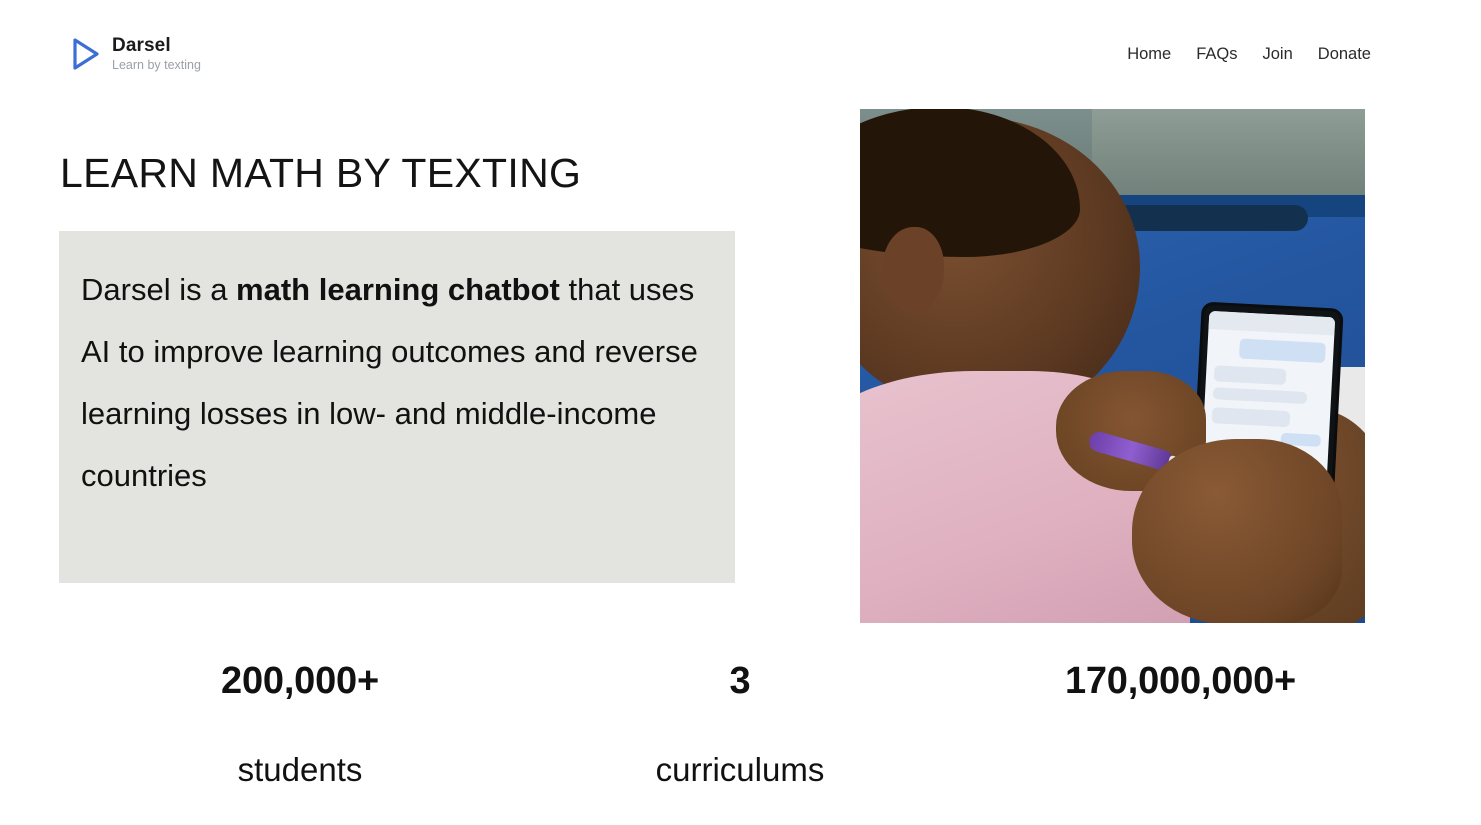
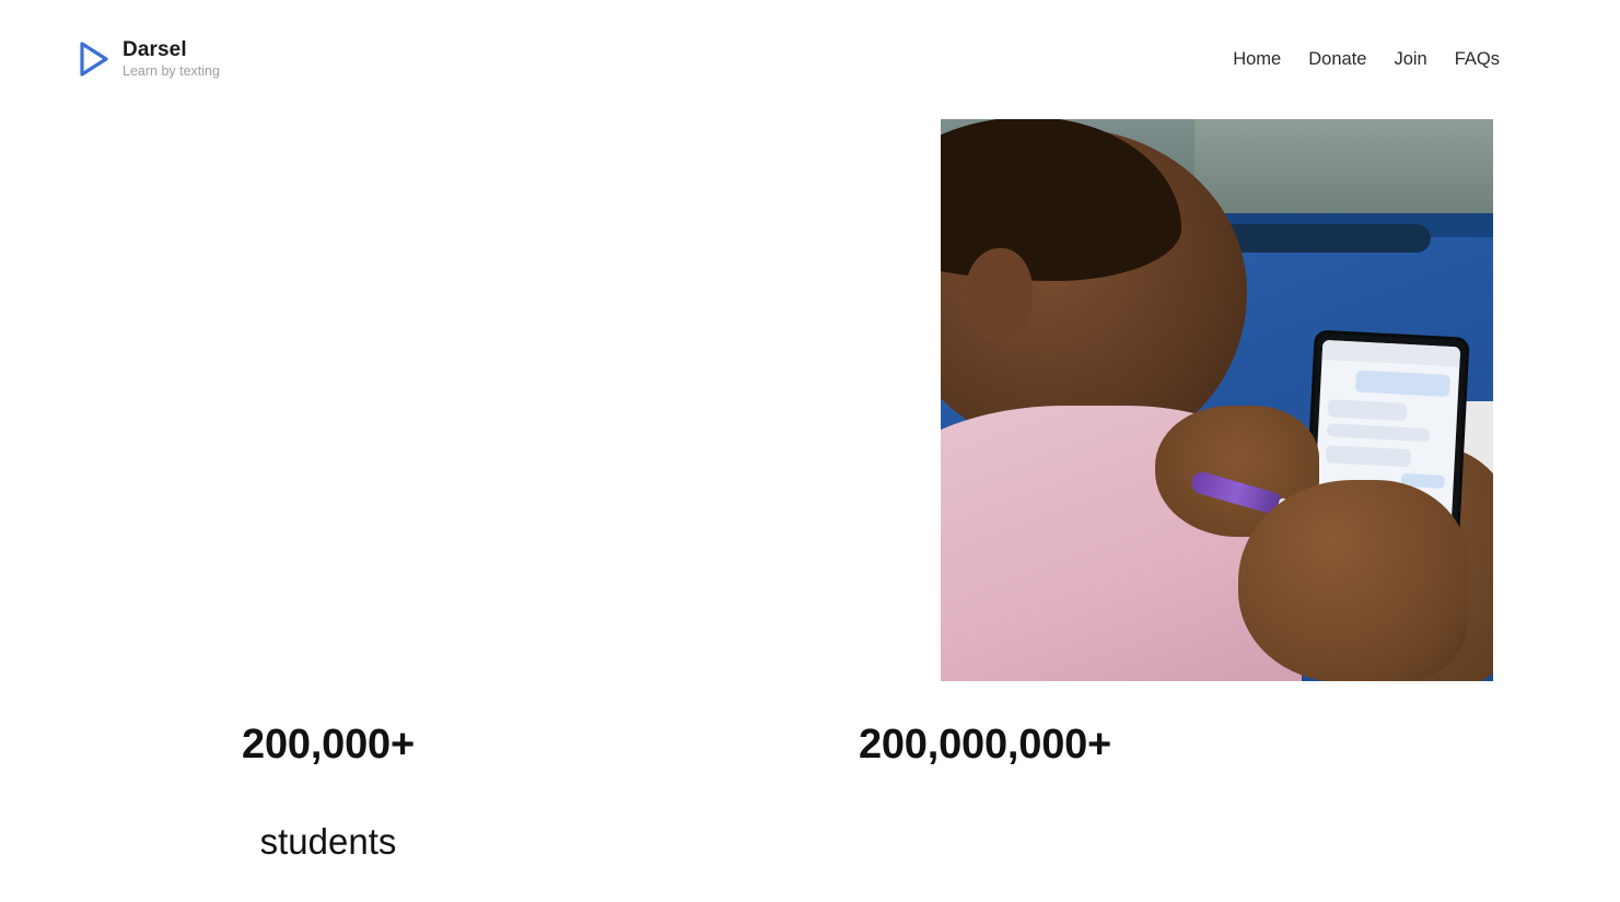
  Darsel
  Learn by texting
  Home
- FAQs
+ Donate
  Join
- Donate
+ FAQs
- LEARN MATH BY TEXTING
- Darsel is a math learning chatbot that uses AI to improve learning outcomes and reverse learning losses in low- and middle-income countries
  200,000+
  students
- 3
- curriculums
- 170,000,000+
+ 200,000,000+
